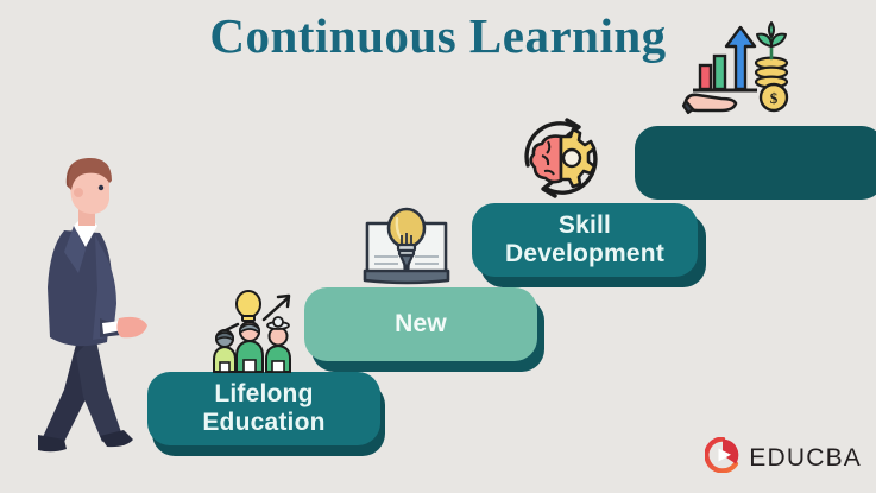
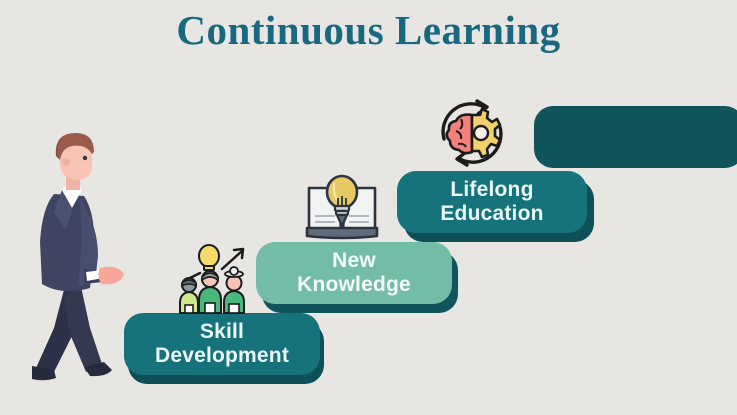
  Continuous Learning
- Lifelong
+ Skill
- Education
+ Development
  New
+ Knowledge
- Skill
+ Lifelong
- Development
+ Education
- $
- EDUCBA
